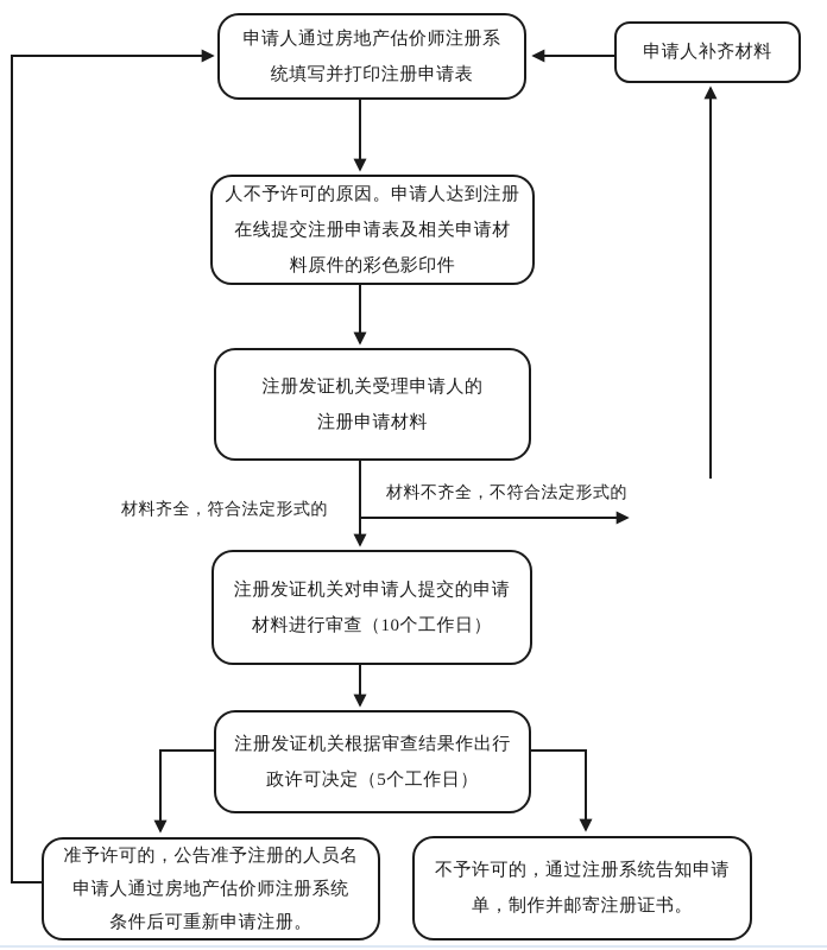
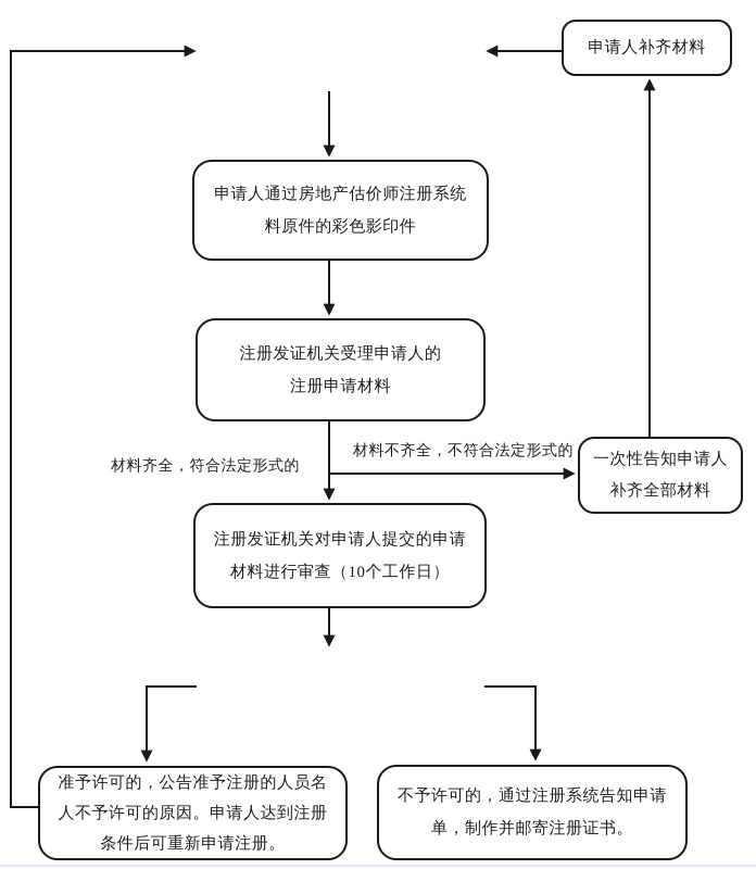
- 申请人通过房地产估价师注册系
- 统填写并打印注册申请表
  申请人补齐材料
- 人不予许可的原因。申请人达到注册
+ 申请人通过房地产估价师注册系统
- 在线提交注册申请表及相关申请材
  料原件的彩色影印件
  注册发证机关受理申请人的
  注册申请材料
+ 一次性告知申请人
+ 补齐全部材料
  注册发证机关对申请人提交的申请
  材料进行审查（10个工作日）
- 注册发证机关根据审查结果作出行
- 政许可决定（5个工作日）
  准予许可的，公告准予注册的人员名
- 申请人通过房地产估价师注册系统
+ 人不予许可的原因。申请人达到注册
  条件后可重新申请注册。
  不予许可的，通过注册系统告知申请
  单，制作并邮寄注册证书。
  材料齐全，符合法定形式的
  材料不齐全，不符合法定形式的
